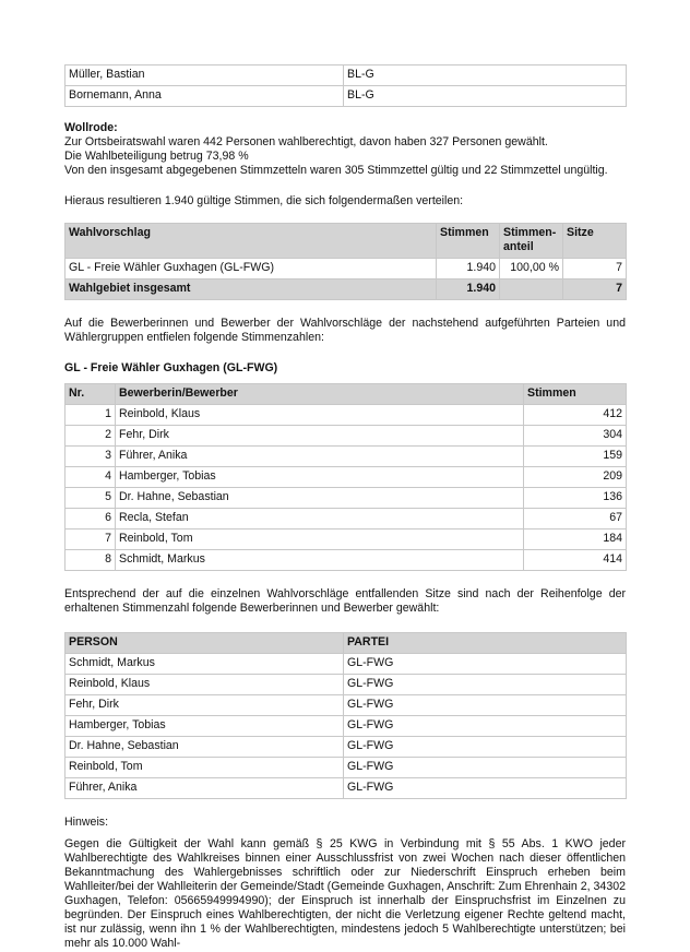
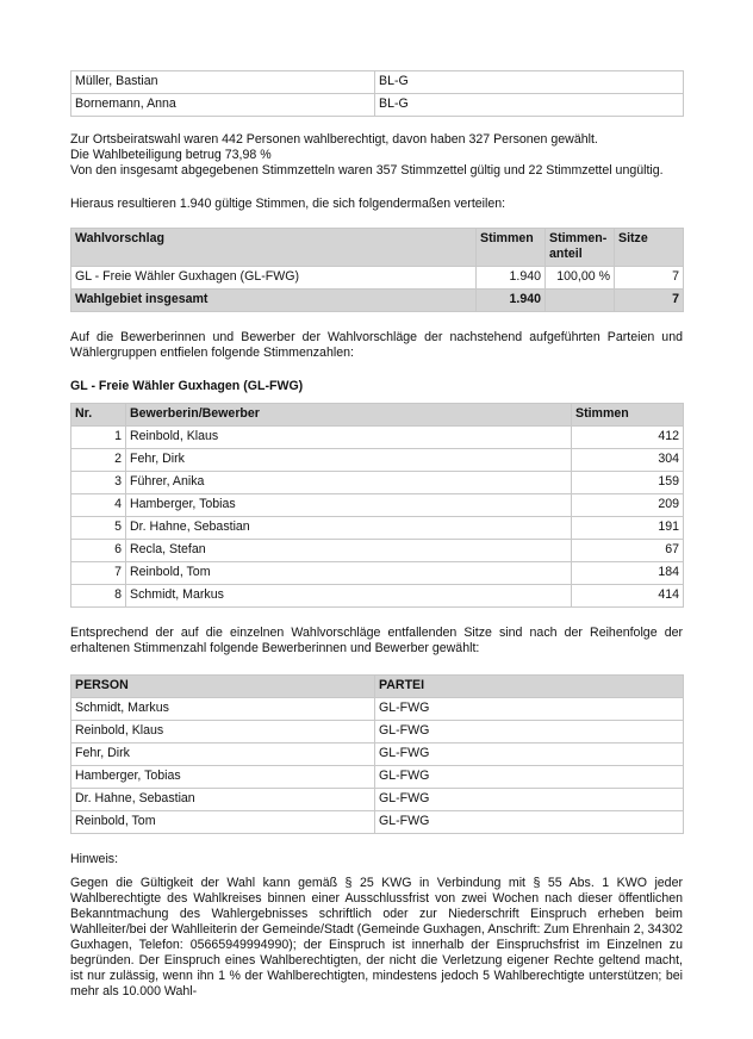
  Müller, Bastian	BL-G
  Bornemann, Anna	BL-G
- Wollrode:
  Zur Ortsbeiratswahl waren 442 Personen wahlberechtigt, davon haben 327 Personen gewählt.
  Die Wahlbeteiligung betrug 73,98 %
- Von den insgesamt abgegebenen Stimmzetteln waren 305 Stimmzettel gültig und 22 Stimmzettel ungültig.
+ Von den insgesamt abgegebenen Stimmzetteln waren 357 Stimmzettel gültig und 22 Stimmzettel ungültig.
  Hieraus resultieren 1.940 gültige Stimmen, die sich folgendermaßen verteilen:
  Wahlvorschlag	Stimmen	Stimmen-anteil	Sitze
  GL - Freie Wähler Guxhagen (GL-FWG)	1.940	100,00 %	7
  Wahlgebiet insgesamt	1.940		7
  Auf die Bewerberinnen und Bewerber der Wahlvorschläge der nachstehend aufgeführten Parteien und Wählergruppen entfielen folgende Stimmenzahlen:
  GL - Freie Wähler Guxhagen (GL-FWG)
  Nr.	Bewerberin/Bewerber	Stimmen
  1	Reinbold, Klaus	412
  2	Fehr, Dirk	304
  3	Führer, Anika	159
  4	Hamberger, Tobias	209
- 5	Dr. Hahne, Sebastian	136
+ 5	Dr. Hahne, Sebastian	191
  6	Recla, Stefan	67
  7	Reinbold, Tom	184
  8	Schmidt, Markus	414
  Entsprechend der auf die einzelnen Wahlvorschläge entfallenden Sitze sind nach der Reihenfolge der erhaltenen Stimmenzahl folgende Bewerberinnen und Bewerber gewählt:
  PERSON	PARTEI
  Schmidt, Markus	GL-FWG
  Reinbold, Klaus	GL-FWG
  Fehr, Dirk	GL-FWG
  Hamberger, Tobias	GL-FWG
  Dr. Hahne, Sebastian	GL-FWG
  Reinbold, Tom	GL-FWG
- Führer, Anika	GL-FWG
  Hinweis:
  Gegen die Gültigkeit der Wahl kann gemäß § 25 KWG in Verbindung mit § 55 Abs. 1 KWO jeder Wahlberechtigte des Wahlkreises binnen einer Ausschlussfrist von zwei Wochen nach dieser öffentlichen Bekanntmachung des Wahlergebnisses schriftlich oder zur Niederschrift Einspruch erheben beim Wahlleiter/bei der Wahlleiterin der Gemeinde/Stadt (Gemeinde Guxhagen, Anschrift: Zum Ehrenhain 2, 34302 Guxhagen, Telefon: 05665949994990); der Einspruch ist innerhalb der Einspruchsfrist im Einzelnen zu begründen. Der Einspruch eines Wahlberechtigten, der nicht die Verletzung eigener Rechte geltend macht, ist nur zulässig, wenn ihn 1 % der Wahlberechtigten, mindestens jedoch 5 Wahlberechtigte unterstützen; bei mehr als 10.000 Wahl-
